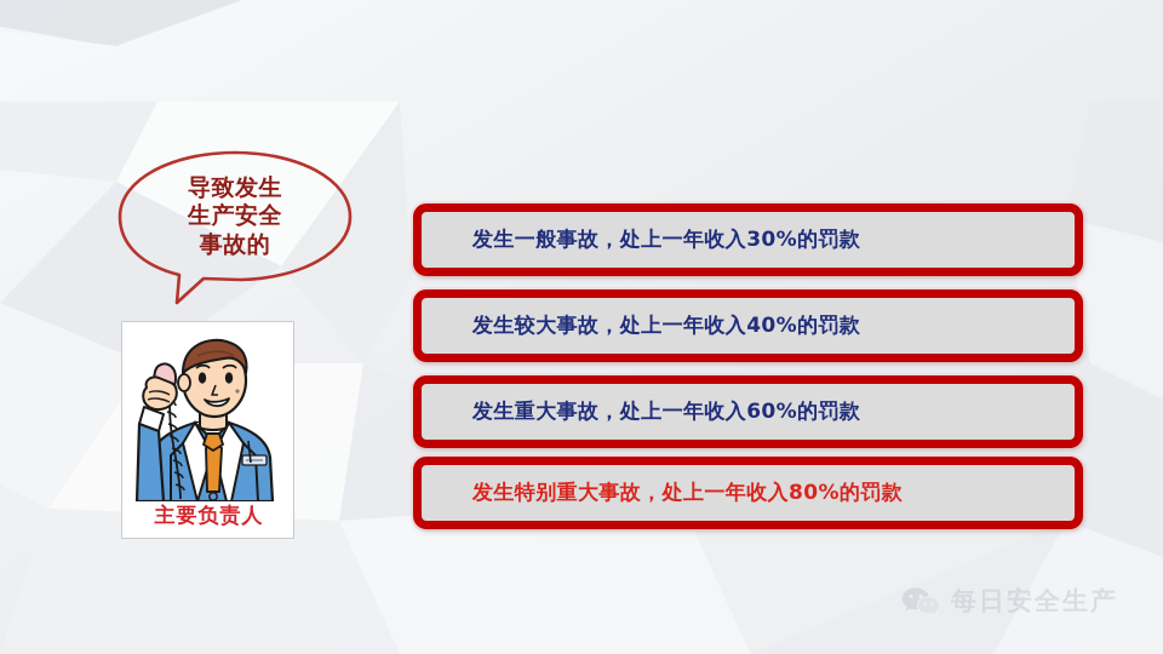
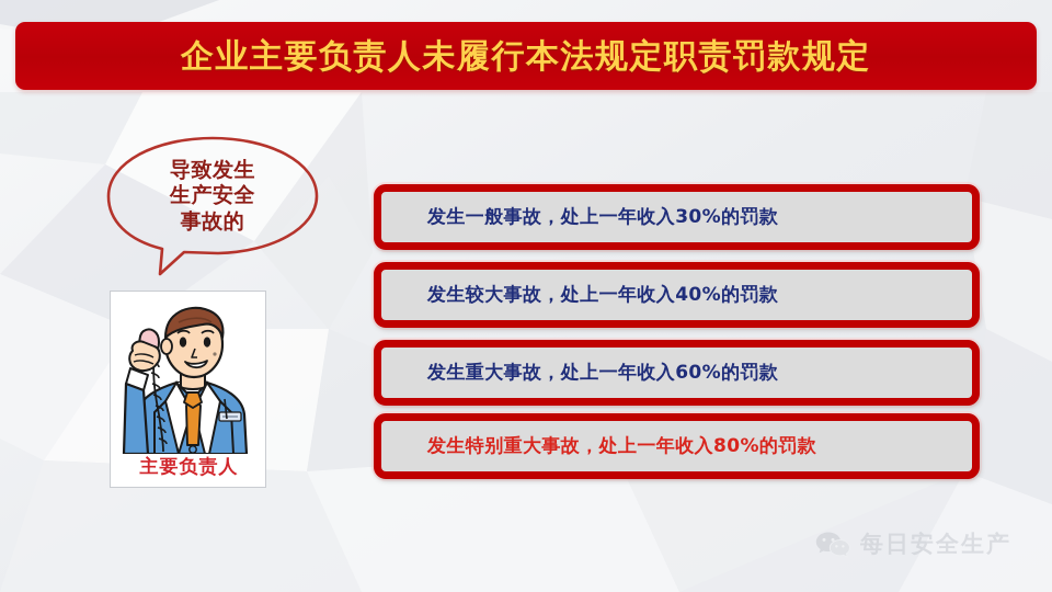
+ 企业主要负责人未履行本法规定职责罚款规定
  导致发生
  生产安全
  事故的
  主要负责人
  发生一般事故，处上一年收入30%的罚款
  发生较大事故，处上一年收入40%的罚款
  发生重大事故，处上一年收入60%的罚款
  发生特别重大事故，处上一年收入80%的罚款
  每日安全生产
